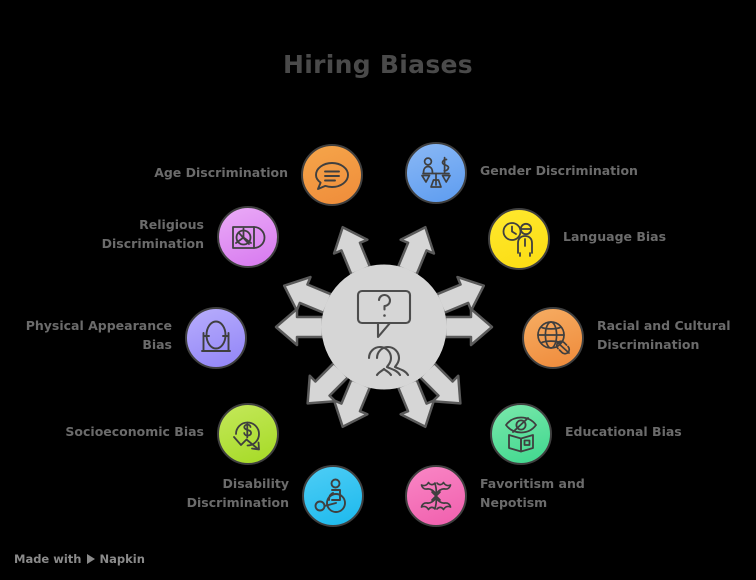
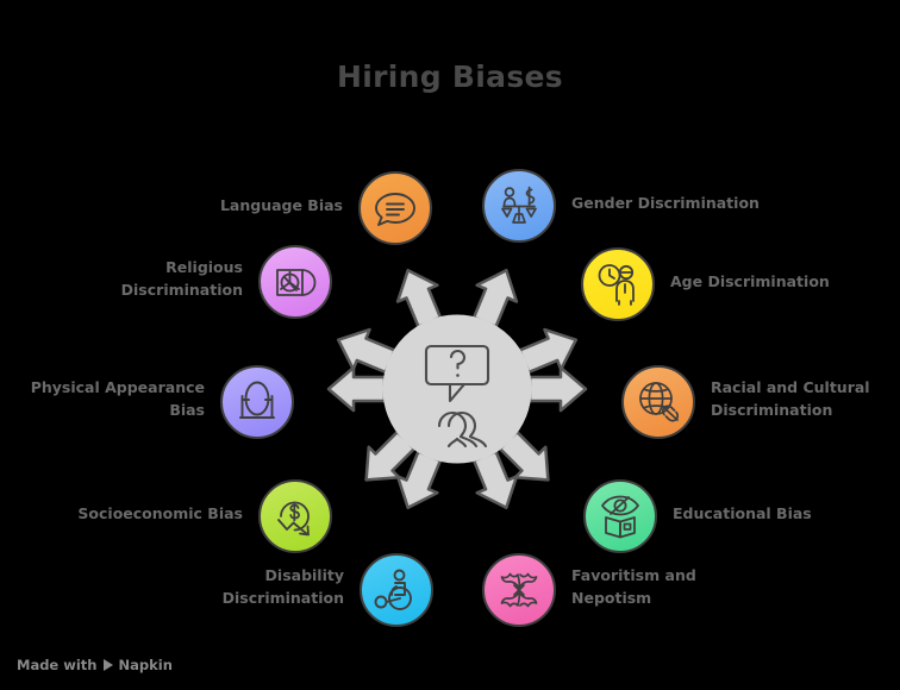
  Hiring Biases
- Age Discrimination
+ Language Bias
  Gender Discrimination
- Language Bias
+ Age Discrimination
  Racial and Cultural
  Discrimination
  Educational Bias
  Favoritism and
  Nepotism
  Disability
  Discrimination
  Socioeconomic Bias
  Physical Appearance
  Bias
  Religious
  Discrimination
  Made with
  Napkin
